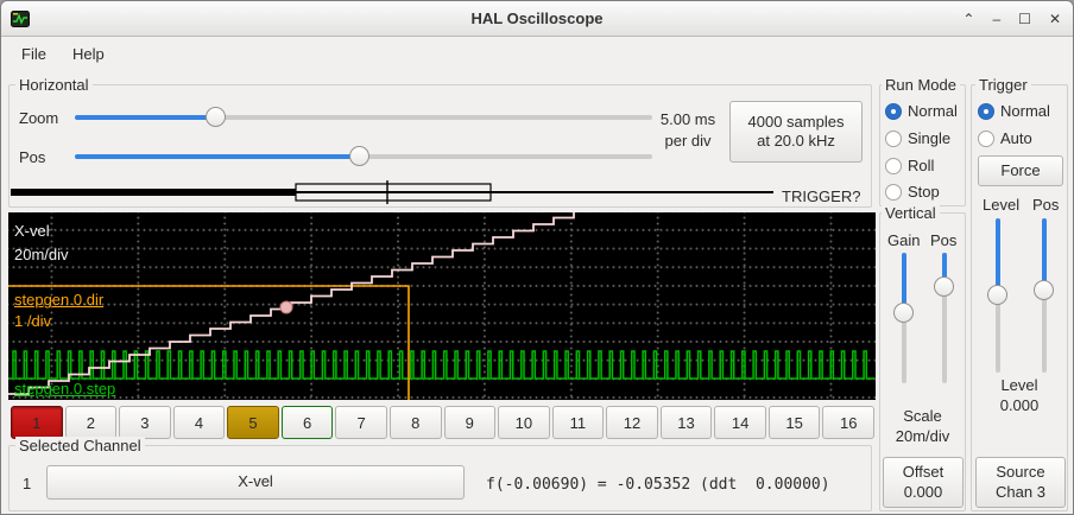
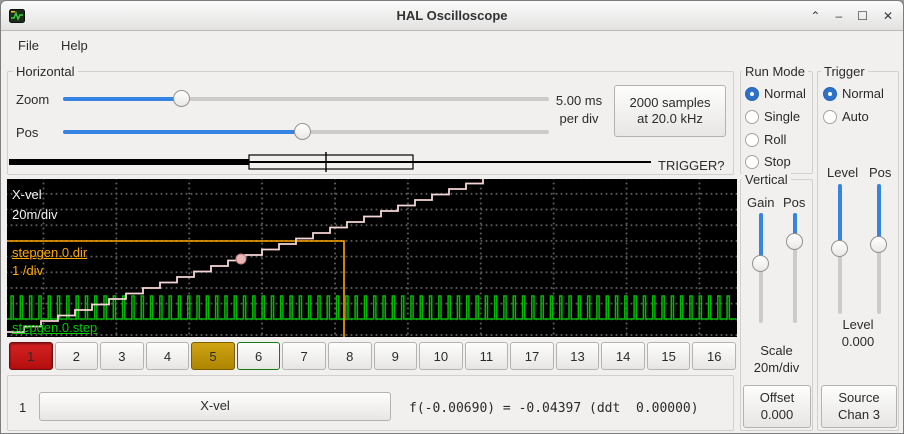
  HAL Oscilloscope
  ⌃
  –
  ☐
  ✕
  File
  Help
  Horizontal
  Zoom
  Pos
  5.00 ms
  per div
- 4000 samples
+ 2000 samples
  at 20.0 kHz
  TRIGGER?
  X-vel
  20m/div
  stepgen.0.dir
  1 /div
  stepgen.0.step
  1
  2
  3
  4
  5
  6
  7
  8
  9
  10
  11
- 12
+ 17
  13
  14
  15
  16
- Selected Channel
  1
  X-vel
- f(-0.00690) = -0.05352 (ddt 0.00000)
+ f(-0.00690) = -0.04397 (ddt 0.00000)
  Run Mode
  Normal
  Single
  Roll
  Stop
  Trigger
  Normal
  Auto
- Force
  Level
  Pos
  Level
  0.000
  Source
  Chan 3
  Vertical
  Gain
  Pos
  Scale
  20m/div
  Offset
  0.000
